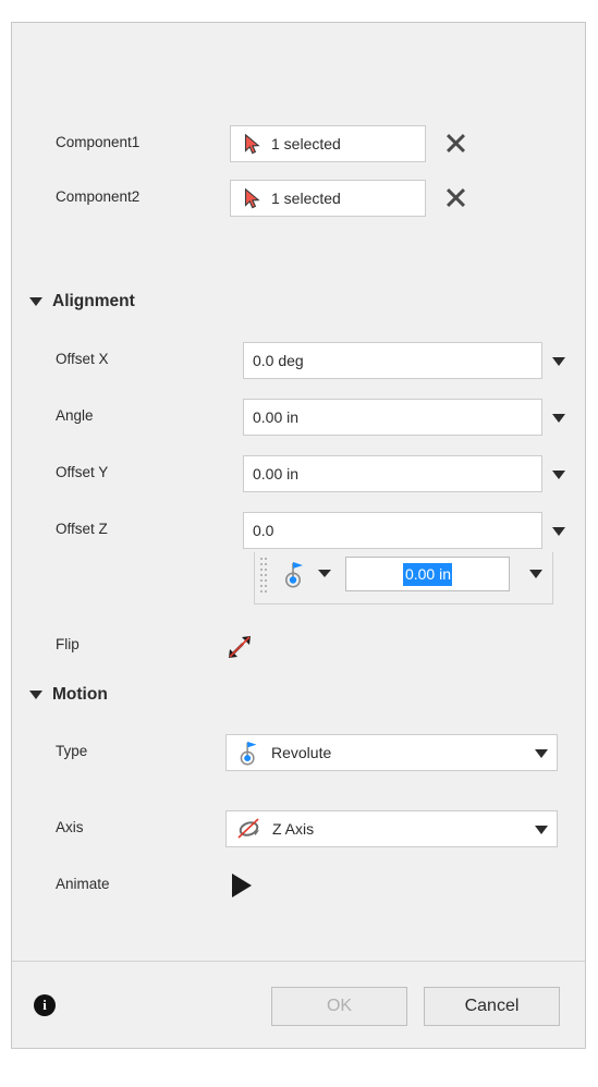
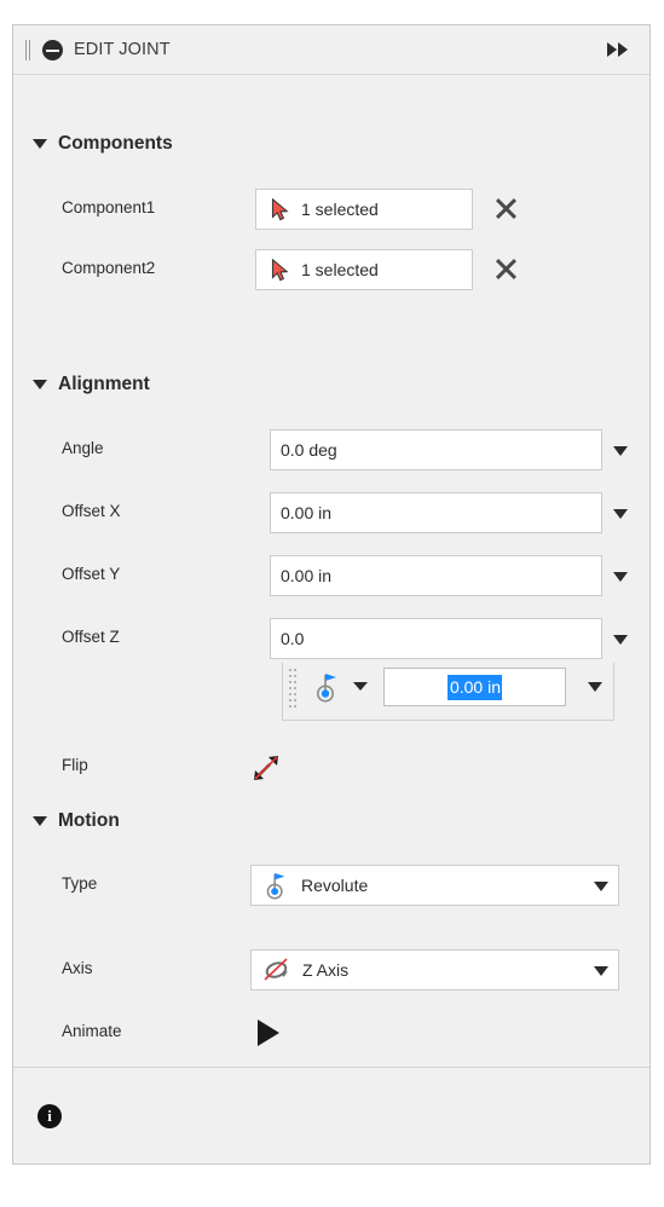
+ EDIT JOINT
+ Components
  Component1
  1 selected
  Component2
  1 selected
  Alignment
- Offset X
+ Angle
  0.0 deg
- Angle
+ Offset X
  0.00 in
  Offset Y
  0.00 in
  Offset Z
  0.0
  0.00 in
  Flip
  Motion
  Type
  Revolute
  Axis
  Z Axis
  Animate
  i
- OK
- Cancel
